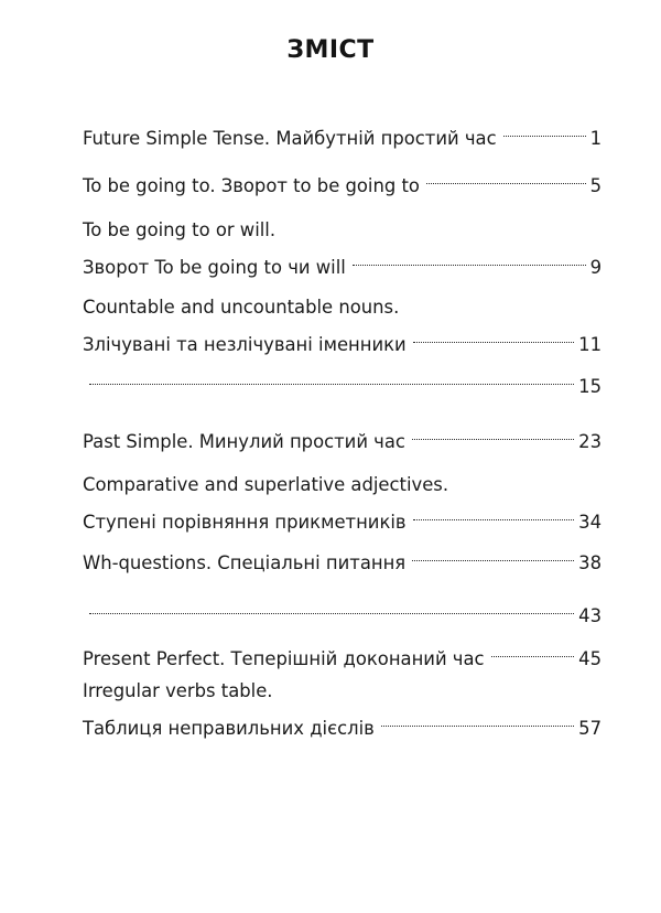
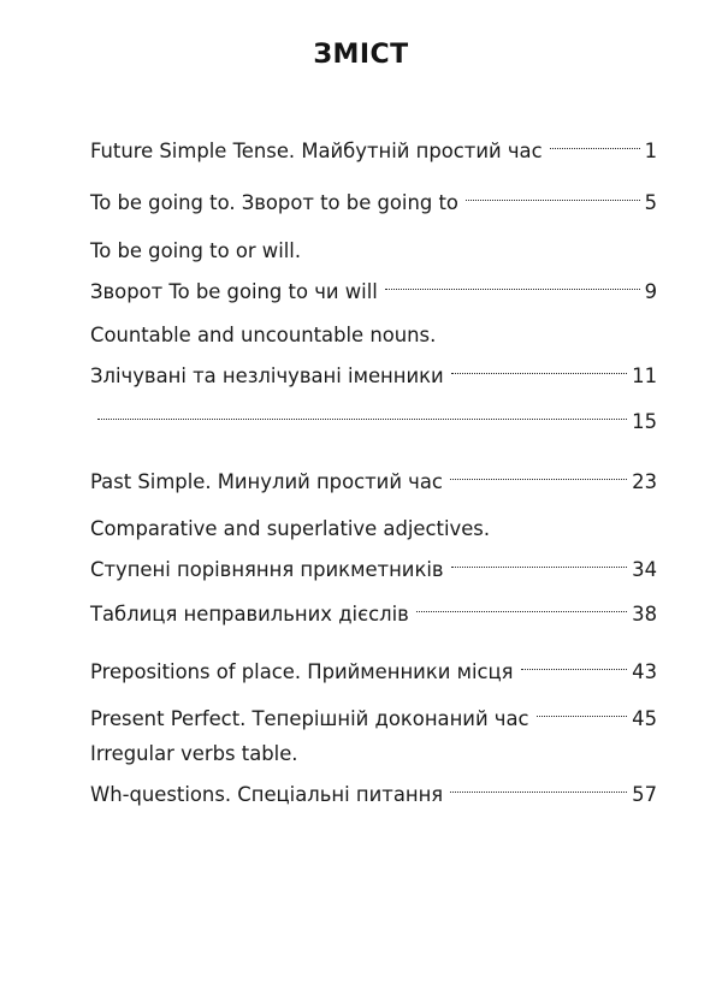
  ЗМІСТ
  Future Simple Tense. Майбутній простий час
  1
  To be going to. Зворот to be going to
  5
  To be going to or will.
  Зворот To be going to чи will
  9
  Countable and uncountable nouns.
  Злічувані та незлічувані іменники
  11
  15
  Past Simple. Минулий простий час
  23
  Comparative and superlative adjectives.
  Ступені порівняння прикметників
  34
- Wh-questions. Спеціальні питання
+ Таблиця неправильних дієслів
  38
+ Prepositions of place. Прийменники місця
  43
  Present Perfect. Теперішній доконаний час
  45
  Irregular verbs table.
- Таблиця неправильних дієслів
+ Wh-questions. Спеціальні питання
  57
